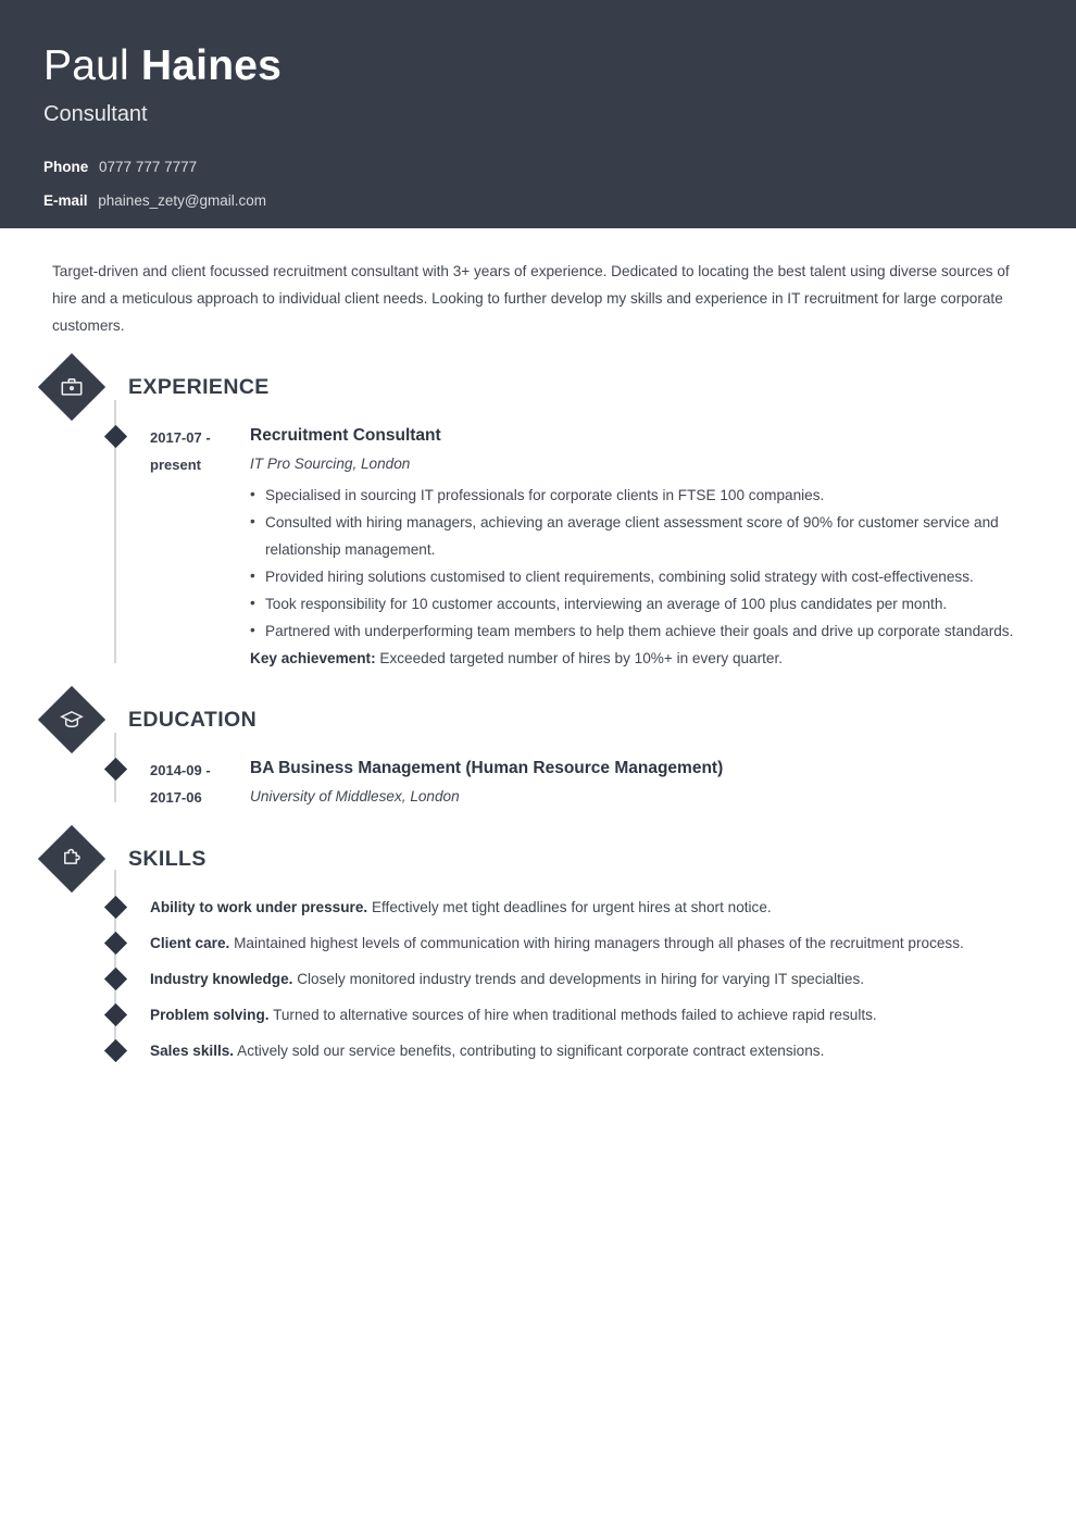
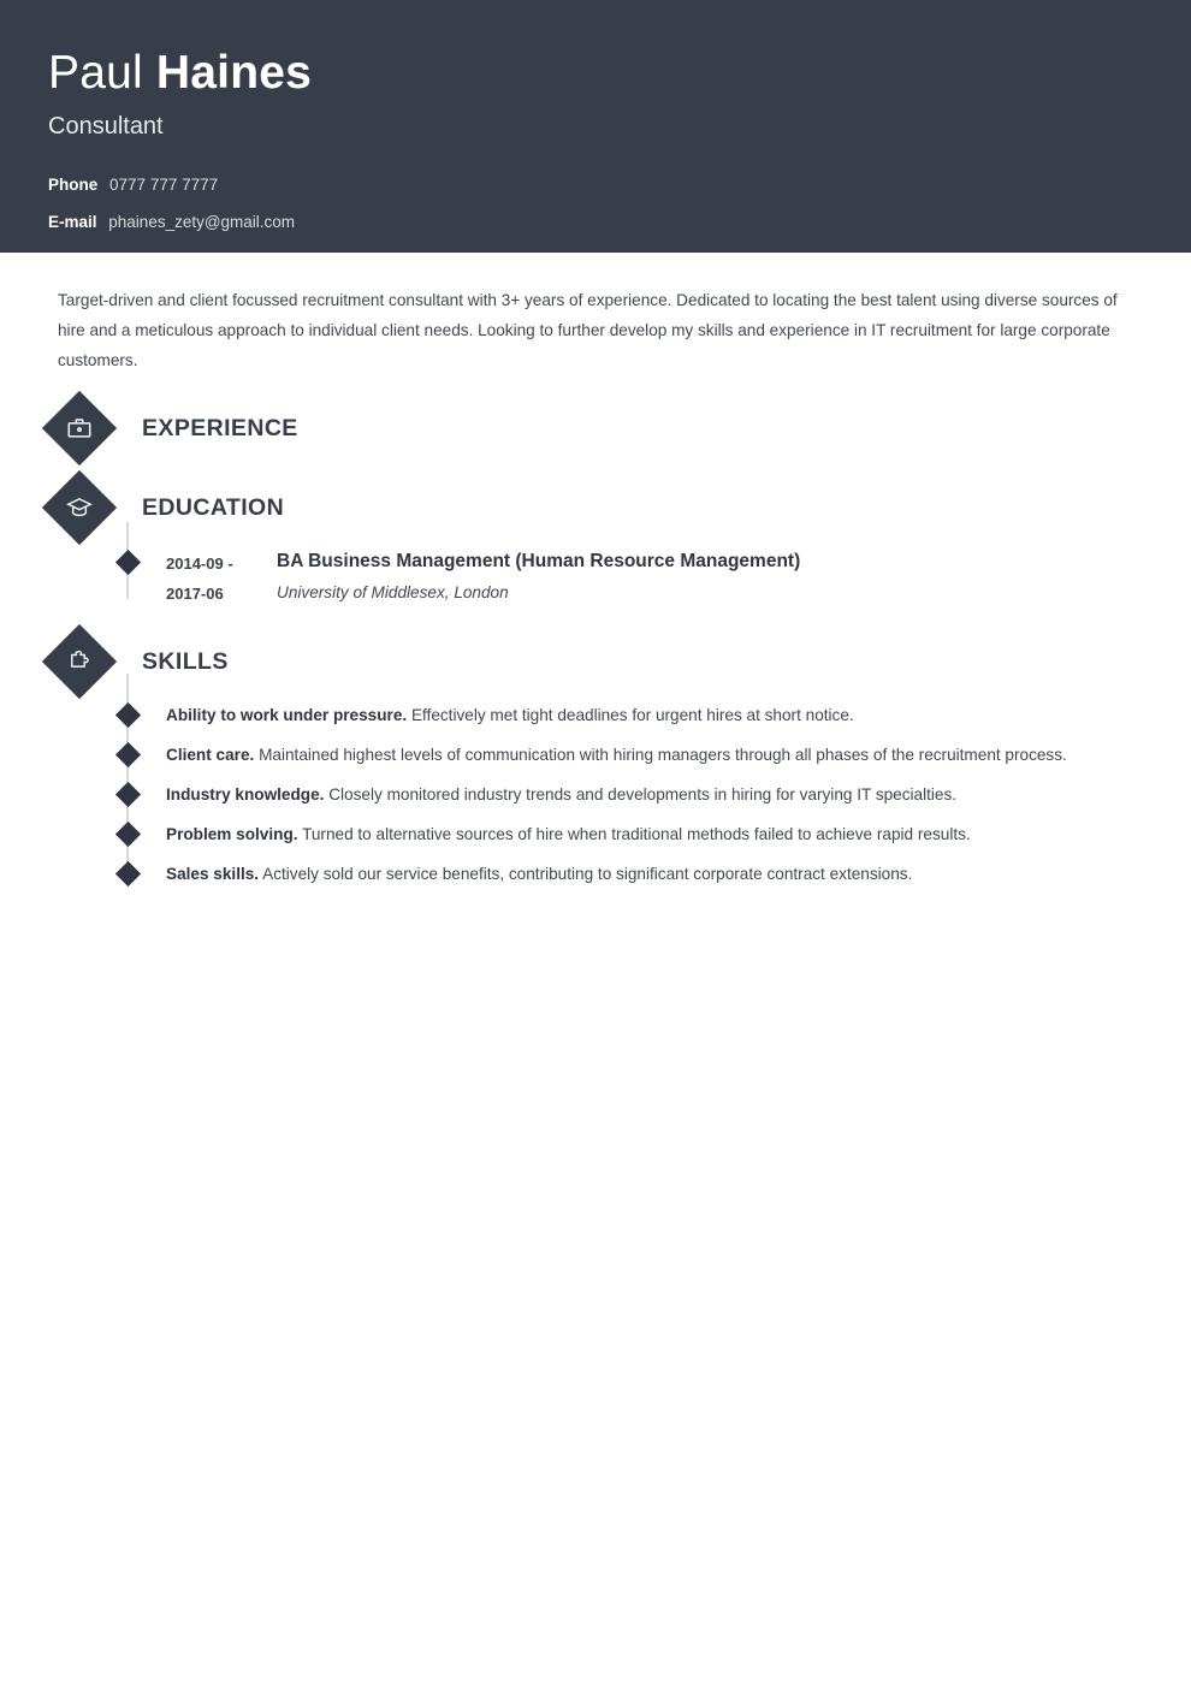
  Paul Haines
  Consultant
  Phone 0777 777 7777
  E-mail phaines_zety@gmail.com
  Target-driven and client focussed recruitment consultant with 3+ years of experience. Dedicated to locating the best talent using diverse sources of hire and a meticulous approach to individual client needs. Looking to further develop my skills and experience in IT recruitment for large corporate customers.
  EXPERIENCE
- 2017-07 - present
- Recruitment Consultant
- IT Pro Sourcing, London
- Specialised in sourcing IT professionals for corporate clients in FTSE 100 companies.
- Consulted with hiring managers, achieving an average client assessment score of 90% for customer service and relationship management.
- Provided hiring solutions customised to client requirements, combining solid strategy with cost-effectiveness.
- Took responsibility for 10 customer accounts, interviewing an average of 100 plus candidates per month.
- Partnered with underperforming team members to help them achieve their goals and drive up corporate standards.
- Key achievement: Exceeded targeted number of hires by 10%+ in every quarter.
  EDUCATION
  2014-09 - 2017-06
  BA Business Management (Human Resource Management)
  University of Middlesex, London
  SKILLS
  Ability to work under pressure. Effectively met tight deadlines for urgent hires at short notice.
  Client care. Maintained highest levels of communication with hiring managers through all phases of the recruitment process.
  Industry knowledge. Closely monitored industry trends and developments in hiring for varying IT specialties.
  Problem solving. Turned to alternative sources of hire when traditional methods failed to achieve rapid results.
  Sales skills. Actively sold our service benefits, contributing to significant corporate contract extensions.
